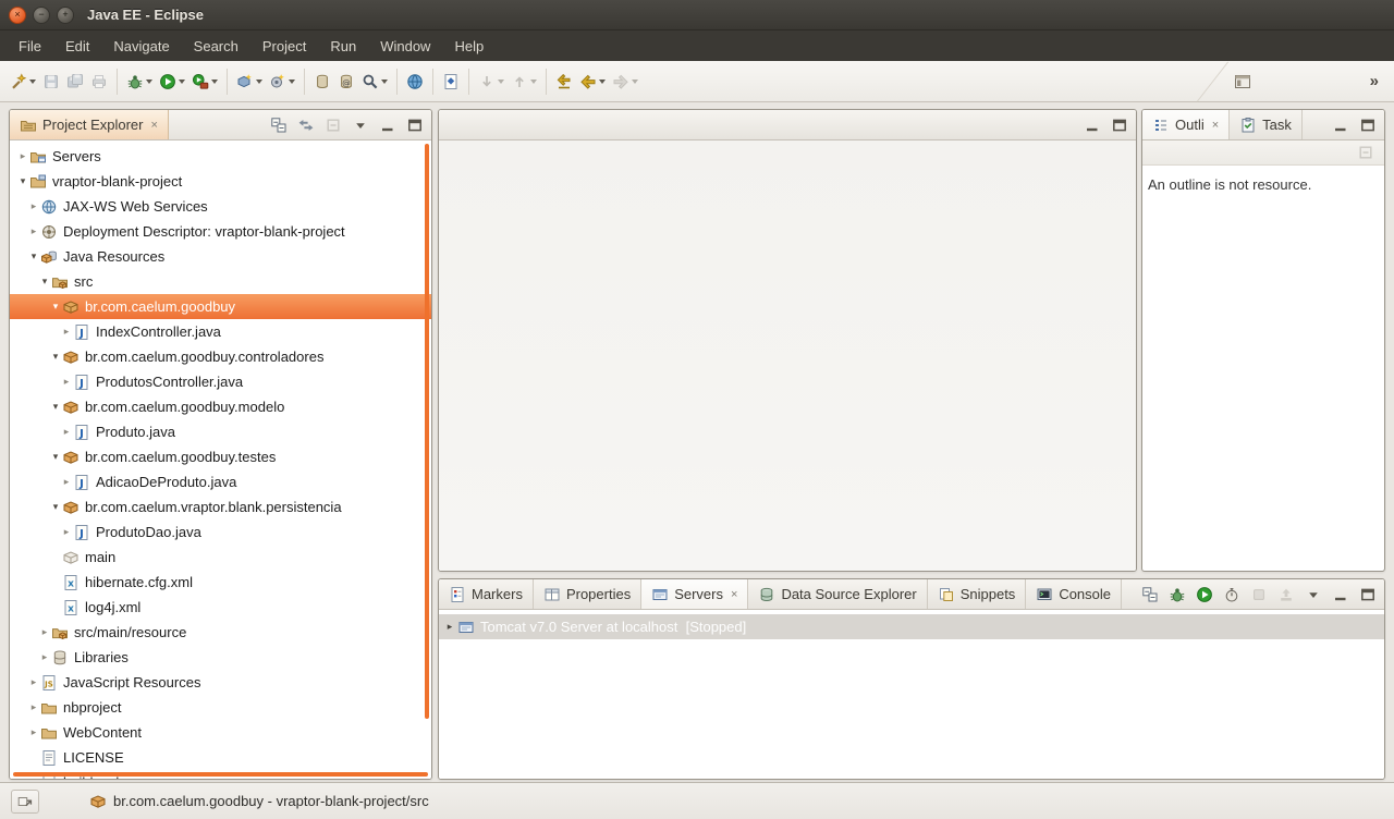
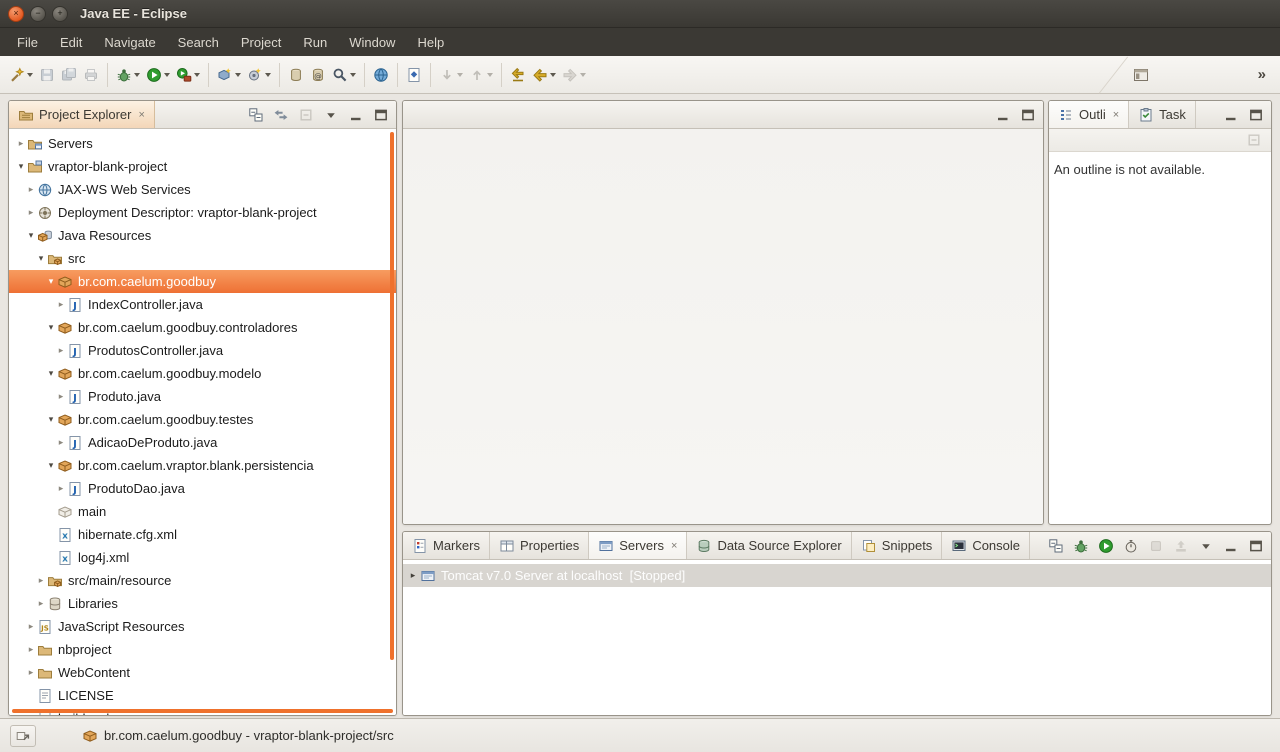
  ×
  −
  +
  Java EE - Eclipse
  File
  Edit
  Navigate
  Search
  Project
  Run
  Window
  Help
  @
  »
  Project Explorer
  ×
  ▸
  Servers
  ▾
  vraptor-blank-project
  ▸
  JAX-WS Web Services
  ▸
  Deployment Descriptor: vraptor-blank-project
  ▾
  Java Resources
  ▾
  src
  ▾
  br.com.caelum.goodbuy
  ▸
  J
  IndexController.java
  ▾
  br.com.caelum.goodbuy.controladores
  ▸
  J
  ProdutosController.java
  ▾
  br.com.caelum.goodbuy.modelo
  ▸
  J
  Produto.java
  ▾
  br.com.caelum.goodbuy.testes
  ▸
  J
  AdicaoDeProduto.java
  ▾
  br.com.caelum.vraptor.blank.persistencia
  ▸
  J
  ProdutoDao.java
  main
  x
  hibernate.cfg.xml
  x
  log4j.xml
  ▸
  src/main/resource
  ▸
  Libraries
  ▸
  JS
  JavaScript Resources
  ▸
  nbproject
  ▸
  WebContent
  LICENSE
  Outli
  ×
  Task
- An outline is not resource.
+ An outline is not available.
  Markers
  Properties
  Servers
  ×
  Data Source Explorer
  Snippets
  Console
  ▸
  Tomcat v7.0 Server at localhost [Stopped]
  br.com.caelum.goodbuy - vraptor-blank-project/src
